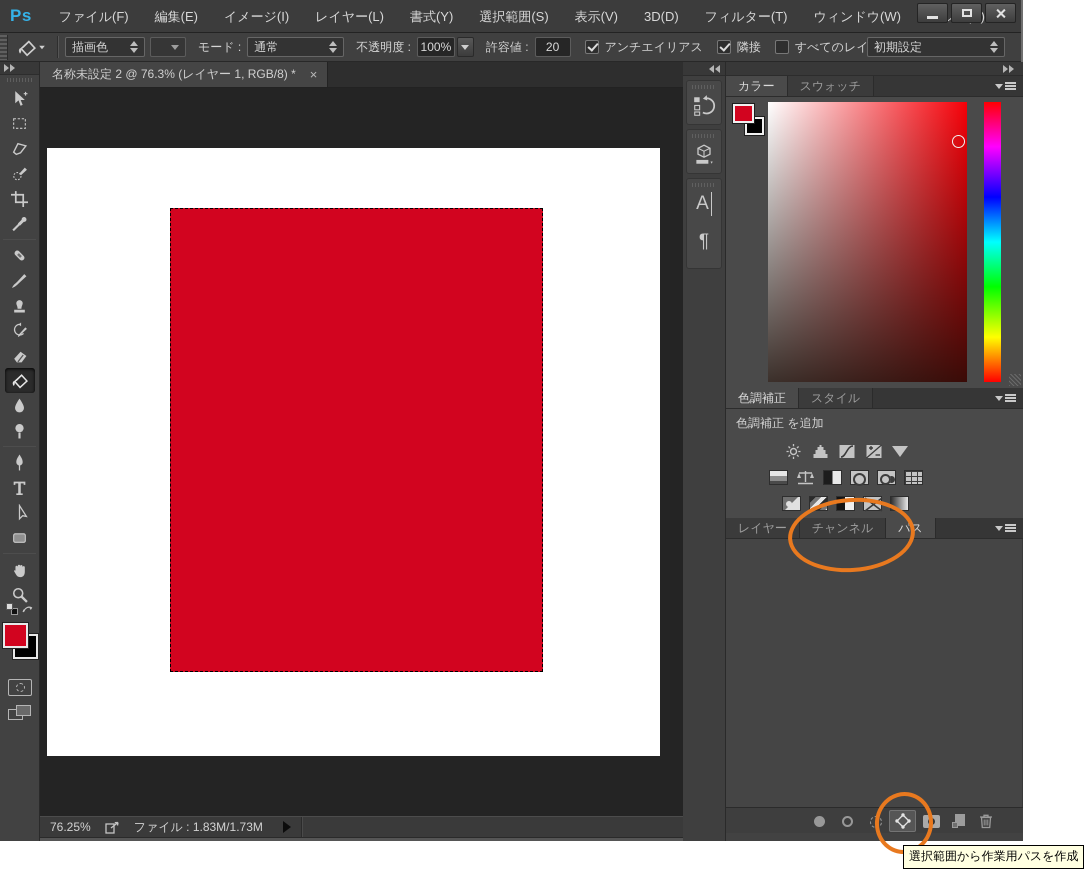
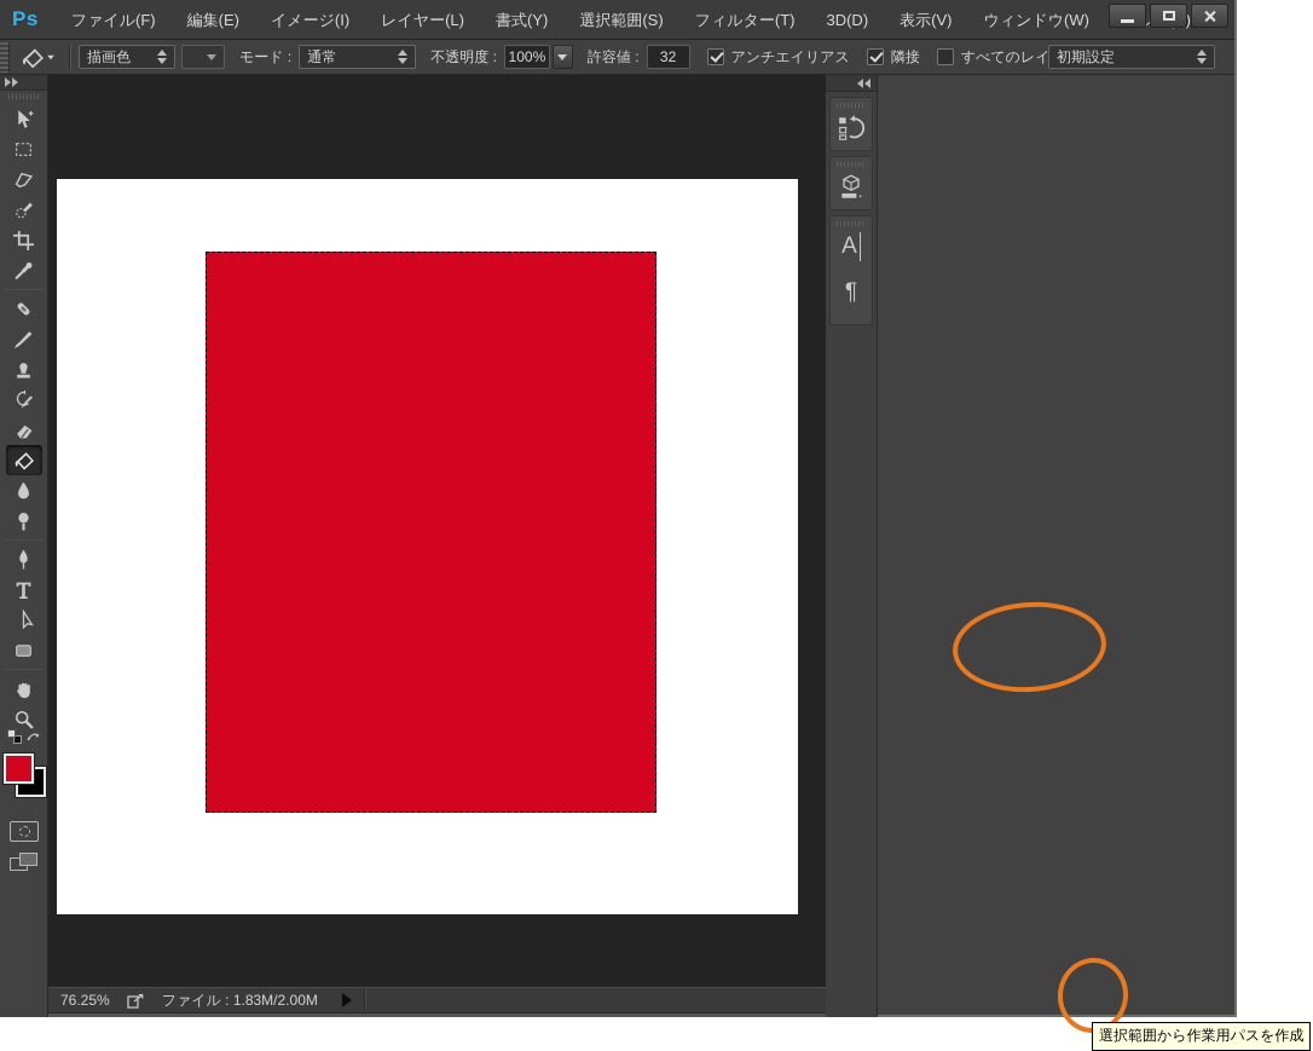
  Ps
  ファイル(F)
  編集(E)
  イメージ(I)
  レイヤー(L)
  書式(Y)
  選択範囲(S)
- 表示(V)
+ フィルター(T)
  3D(D)
- フィルター(T)
+ 表示(V)
  ウィンドウ(W)
  描画色
  モード :
  通常
  不透明度 :
  100%
  許容値 :
- 20
+ 32
  アンチエイリアス
  隣接
  すべてのレイ
  初期設定
- 名称未設定 2 @ 76.3% (レイヤー 1, RGB/8) *
- ×
  76.25%
- ファイル : 1.83M/1.73M
+ ファイル : 1.83M/2.00M
  A
  ¶
- カラー
- スウォッチ
- 色調補正
- スタイル
- 色調補正 を追加
- レイヤー
- チャンネル
- パス
  選択範囲から作業用パスを作成
